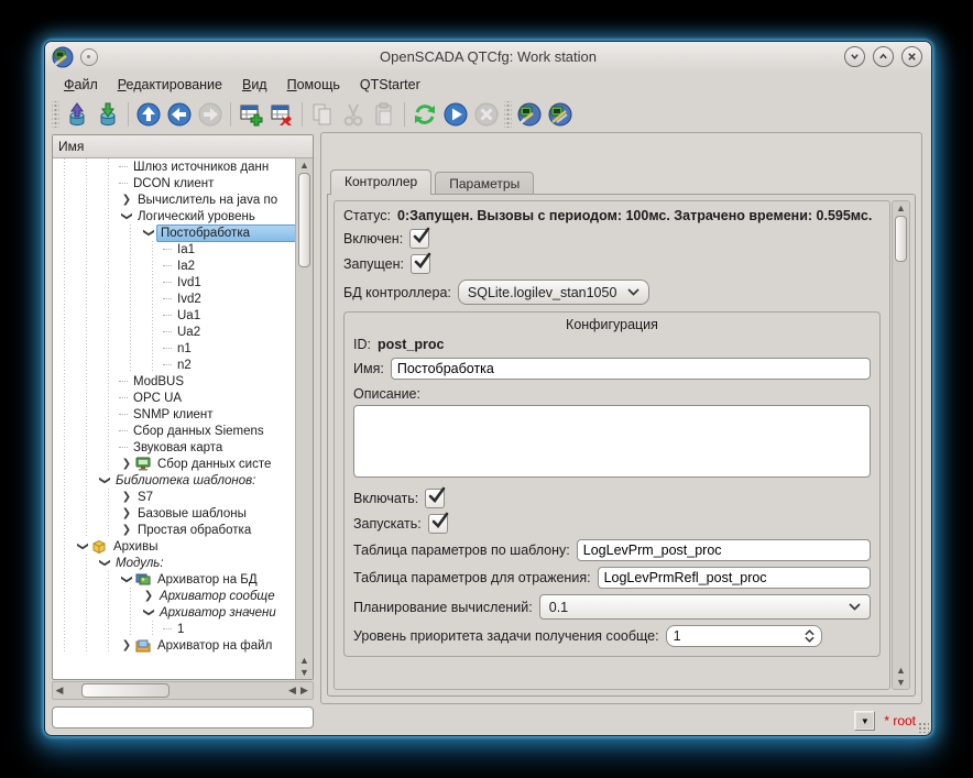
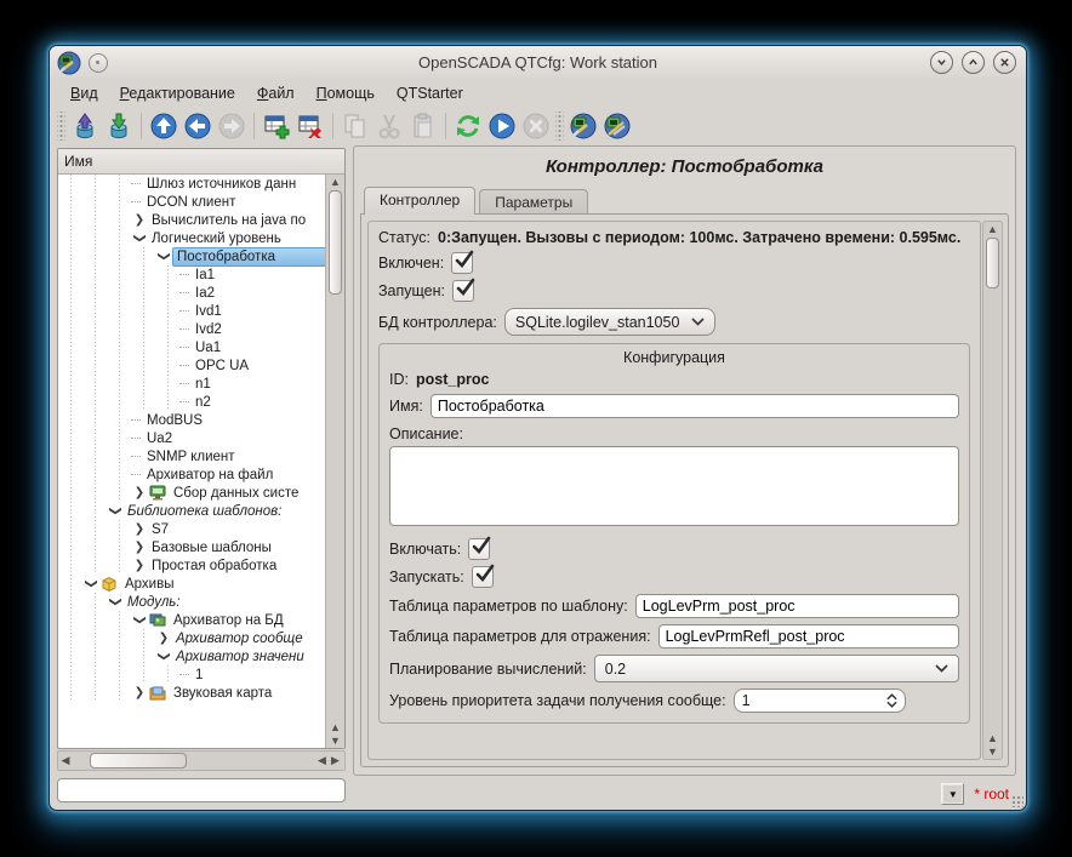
  OpenSCADA QTCfg: Work station
- Файл
+ Вид
  Редактирование
- Вид
+ Файл
  Помощь
  QTStarter
  Имя
  Шлюз источников данн
  DCON клиент
  ❯
  Вычислитель на java по
  Логический уровень
  Постобработка
  Ia1
  Ia2
  Ivd1
  Ivd2
  Ua1
- Ua2
+ OPC UA
  n1
  n2
  ModBUS
- OPC UA
+ Ua2
  SNMP клиент
- Сбор данных Siemens
- Звуковая карта
+ Архиватор на файл
  ❯
  Сбор данных систе
  Библиотека шаблонов:
  ❯
  S7
  ❯
  Базовые шаблоны
  ❯
  Простая обработка
  Архивы
  Модуль:
  Архиватор на БД
  ❯
  Архиватор сообще
  Архиватор значени
  1
  ❯
- Архиватор на файл
+ Звуковая карта
  ▲
  ▲
  ▼
  ◀
  ◀
  ▶
+ Контроллер: Постобработка
  Контроллер
  Параметры
  Статус:
  0:Запущен. Вызовы с периодом: 100мс. Затрачено времени: 0.595мс.
  Включен:
  Запущен:
  БД контроллера:
  SQLite.logilev_stan1050
  Конфигурация
  ID:
  post_proc
  Имя:
  Постобработка
  Описание:
  Включать:
  Запускать:
  Таблица параметров по шаблону:
  LogLevPrm_post_proc
  Таблица параметров для отражения:
  LogLevPrmRefl_post_proc
  Планирование вычислений:
- 0.1
+ 0.2
  Уровень приоритета задачи получения сообще:
  1
  ▲
  ▲
  ▼
  ▼
  * root
